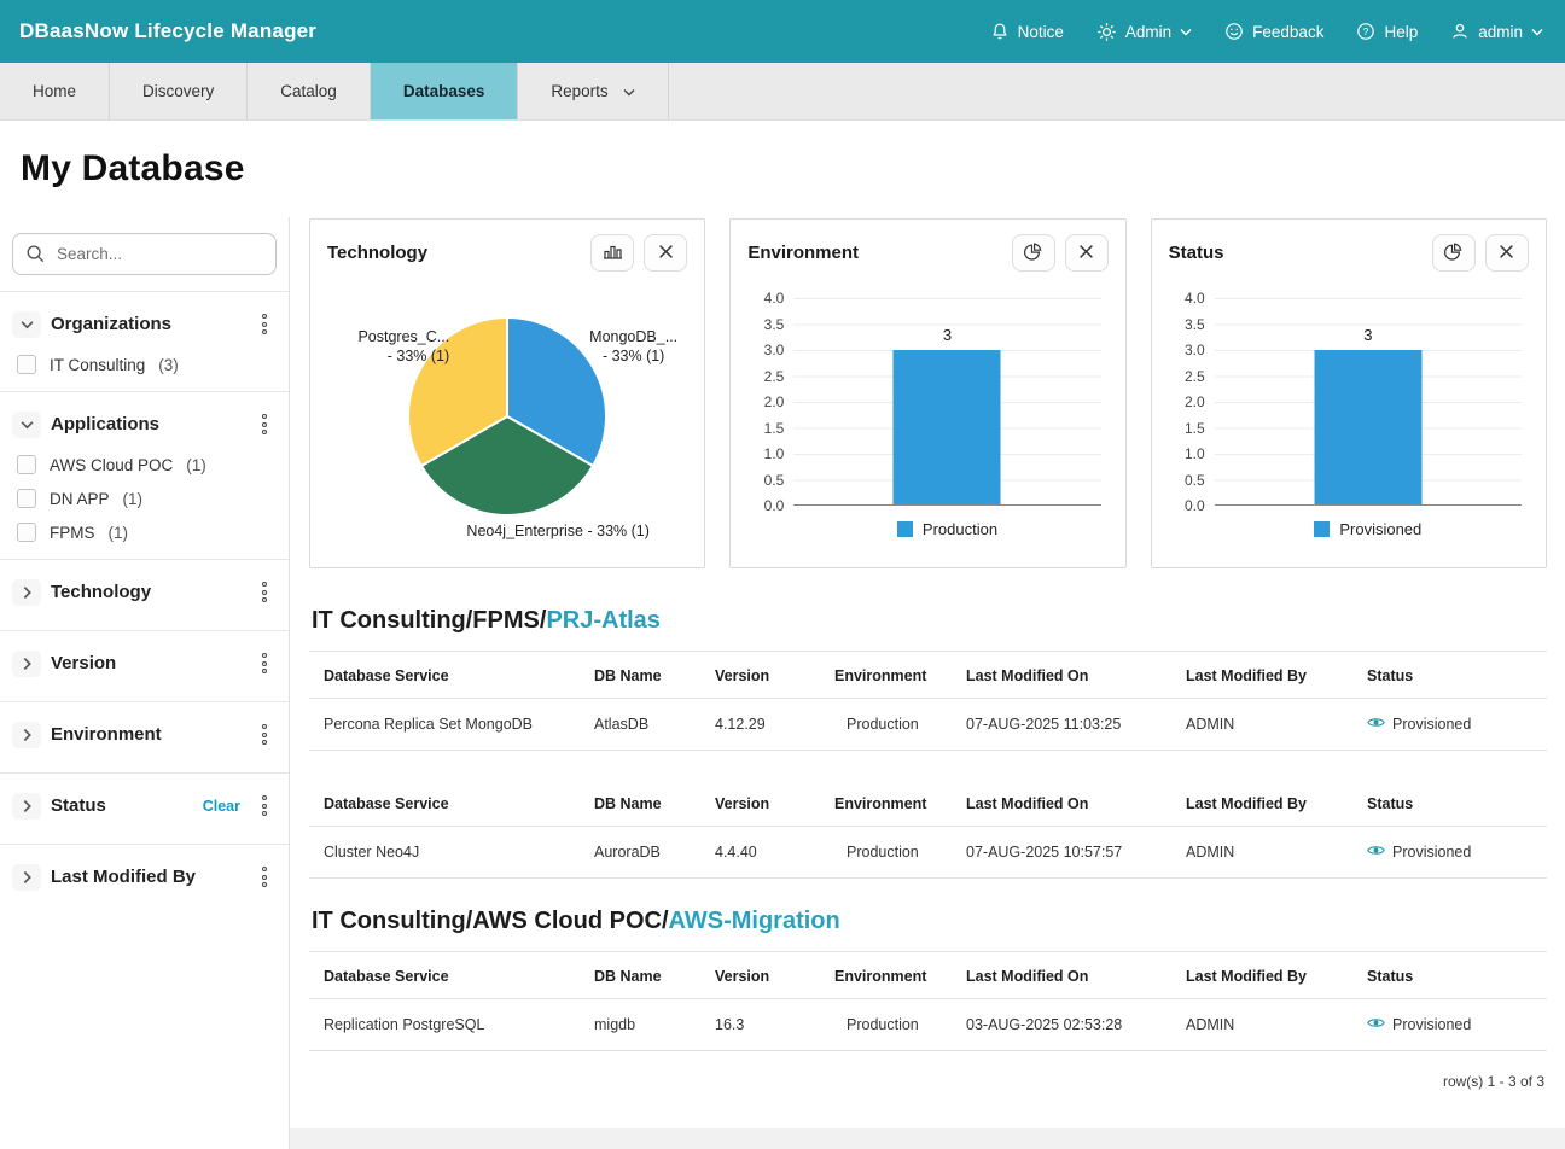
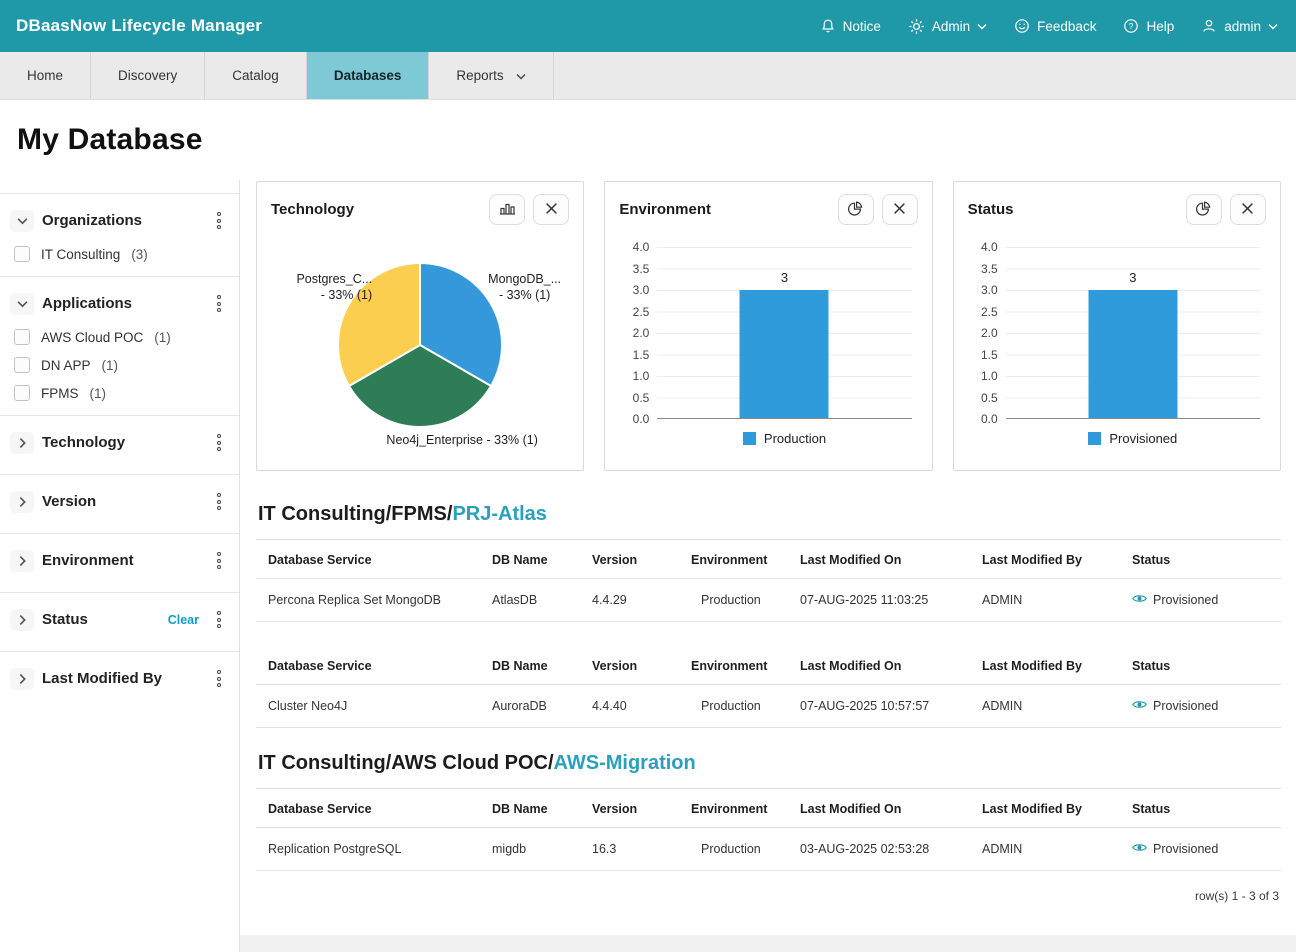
  DBaasNow Lifecycle Manager
  Notice
  Admin
  Feedback
  ?
  Help
  admin
  Home
  Discovery
  Catalog
  Databases
  Reports
  My Database
- Search...
  Organizations
  IT Consulting
  (3)
  Applications
  AWS Cloud POC
  (1)
  DN APP
  (1)
  FPMS
  (1)
  Technology
  Version
  Environment
  Status
  Clear
  Last Modified By
  Technology
  Postgres_C...
  - 33% (1)
  MongoDB_...
  - 33% (1)
  Neo4j_Enterprise - 33% (1)
  Environment
  4.0
  3.5
  3.0
  2.5
  2.0
  1.5
  1.0
  0.5
  0.0
  3
  Production
  Status
  4.0
  3.5
  3.0
  2.5
  2.0
  1.5
  1.0
  0.5
  0.0
  3
  Provisioned
  IT Consulting/FPMS/PRJ-Atlas
  Database Service	DB Name	Version	Environment	Last Modified On	Last Modified By	Status
- Percona Replica Set MongoDB	AtlasDB	4.12.29	Production	07-AUG-2025 11:03:25	ADMIN	Provisioned
+ Percona Replica Set MongoDB	AtlasDB	4.4.29	Production	07-AUG-2025 11:03:25	ADMIN	Provisioned
  Database Service	DB Name	Version	Environment	Last Modified On	Last Modified By	Status
  Cluster Neo4J	AuroraDB	4.4.40	Production	07-AUG-2025 10:57:57	ADMIN	Provisioned
  IT Consulting/AWS Cloud POC/AWS-Migration
  Database Service	DB Name	Version	Environment	Last Modified On	Last Modified By	Status
  Replication PostgreSQL	migdb	16.3	Production	03-AUG-2025 02:53:28	ADMIN	Provisioned
  row(s) 1 - 3 of 3
